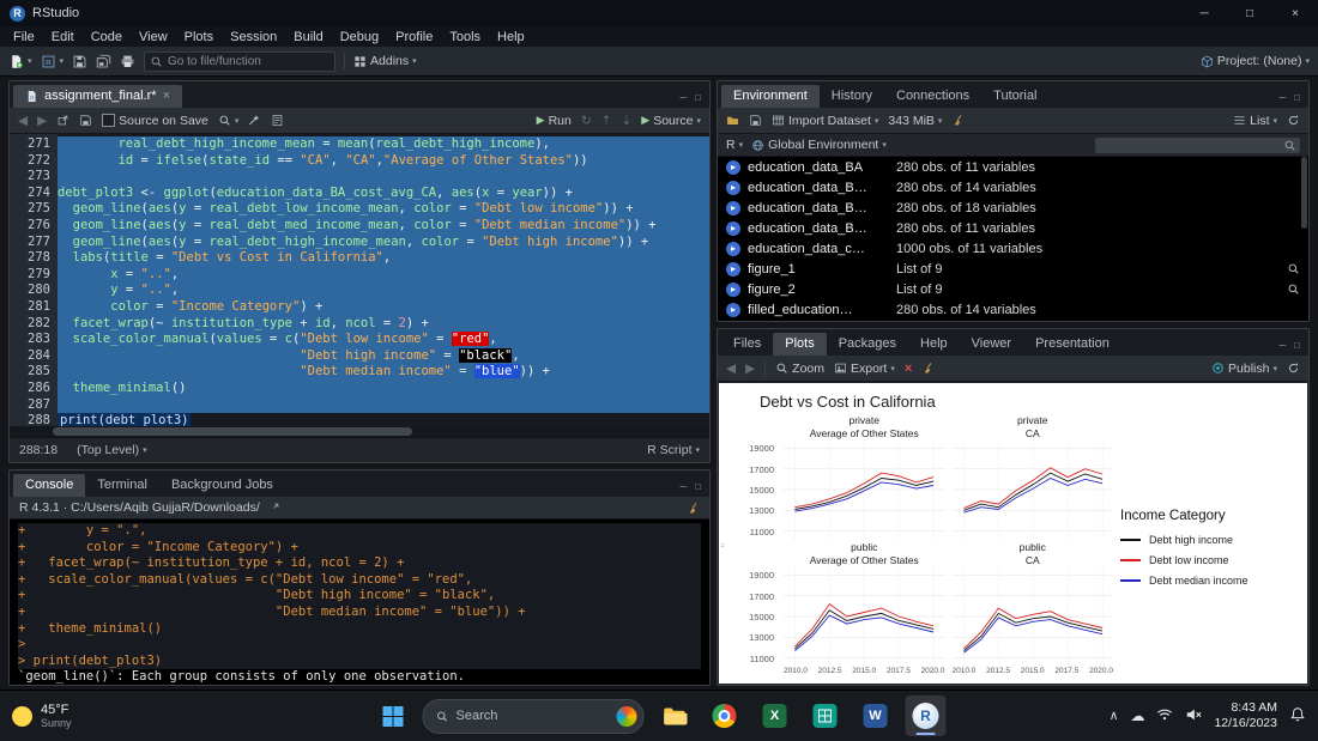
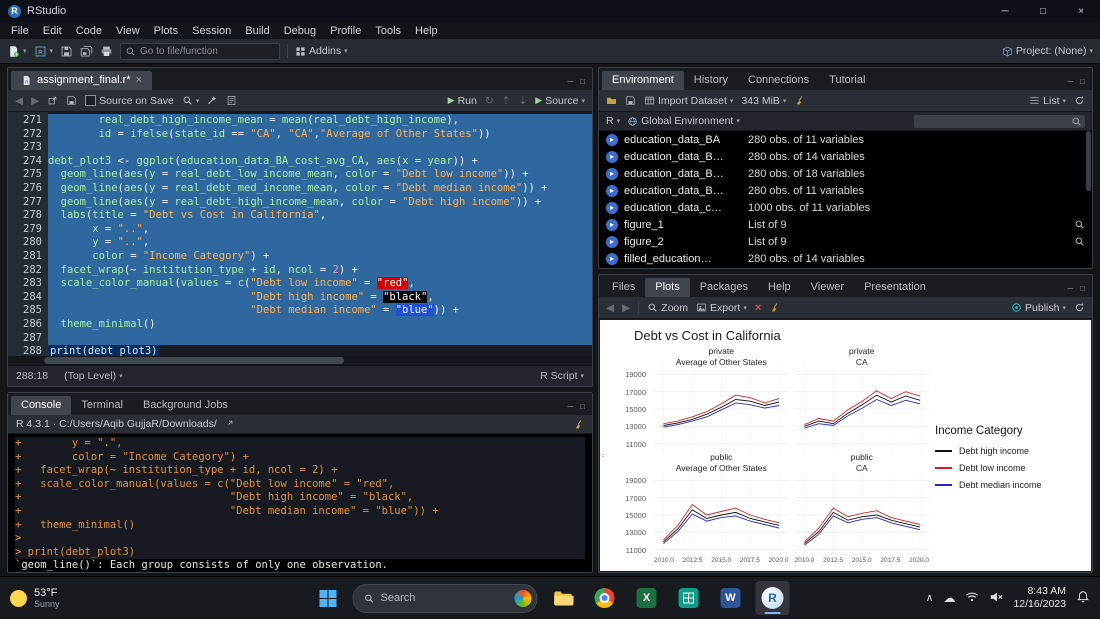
  R
  RStudio
  ─
  □
  ×
  File
  Edit
  Code
  View
  Plots
  Session
  Build
  Debug
  Profile
  Tools
  Help
  Go to file/function
  Addins
  Project: (None)
  assignment_final.r*
  ×
  ─
  □
  ◀
  ▶
  Source on Save
  ▶
  Run
  ↻
  ⇡
  ⇣
  ▶
  Source
  271
  272
  273
  274
  275
  276
  277
  278
  279
  280
  281
  282
  283
  284
  285
  286
  287
  288
  real_debt_high_income_mean = mean(real_debt_high_income),
  id = ifelse(state_id == "CA", "CA","Average of Other States"))
  debt_plot3 <- ggplot(education_data_BA_cost_avg_CA, aes(x = year)) +
  geom_line(aes(y = real_debt_low_income_mean, color = "Debt low income")) +
  geom_line(aes(y = real_debt_med_income_mean, color = "Debt median income")) +
  geom_line(aes(y = real_debt_high_income_mean, color = "Debt high income")) +
  labs(title = "Debt vs Cost in California",
  x = "..",
  y = "..",
  color = "Income Category") +
  facet_wrap(~ institution_type + id, ncol = 2) +
  scale_color_manual(values = c("Debt low income" = "red",
  "Debt high income" = "black",
  "Debt median income" = "blue")) +
  theme_minimal()
  print(debt_plot3)
  288:18
  (Top Level)
  R Script
  Console
  Terminal
  Background Jobs
  ─
  □
  R 4.3.1 · C:/Users/Aqib GujjaR/Downloads/
  + y = ".",
  + color = "Income Category") +
  + facet_wrap(~ institution_type + id, ncol = 2) +
  + scale_color_manual(values = c("Debt low income" = "red",
  + "Debt high income" = "black",
  + "Debt median income" = "blue")) +
  + theme_minimal()
  >
  > print(debt_plot3)
  `geom_line()`: Each group consists of only one observation.
  Environment
  History
  Connections
  Tutorial
  ─
  □
  Import Dataset
  343 MiB
  List
  R
  Global Environment
  ▸
  education_data_BA
  280 obs. of 11 variables
  ▸
  education_data_B…
  280 obs. of 14 variables
  ▸
  education_data_B…
  280 obs. of 18 variables
  ▸
  education_data_B…
  280 obs. of 11 variables
  ▸
  education_data_c…
  1000 obs. of 11 variables
  ▸
  figure_1
  List of 9
  ▸
  figure_2
  List of 9
  ▸
  filled_education…
  280 obs. of 14 variables
  Files
  Plots
  Packages
  Help
  Viewer
  Presentation
  ─
  □
  ◀
  ▶
  Zoom
  Export
  ×
  Publish
  Debt vs Cost in California
  private
  Average of Other States
  private
  CA
  19000
  17000
  15000
  13000
  11000
  public
  Average of Other States
  public
  CA
  19000
  17000
  15000
  13000
  11000
  Income Category
  Debt high income
  Debt low income
  Debt median income
- 45°F
+ 53°F
  Sunny
  Search
  X
  W
  R
  ∧
  ☁
  8:43 AM
  12/16/2023
